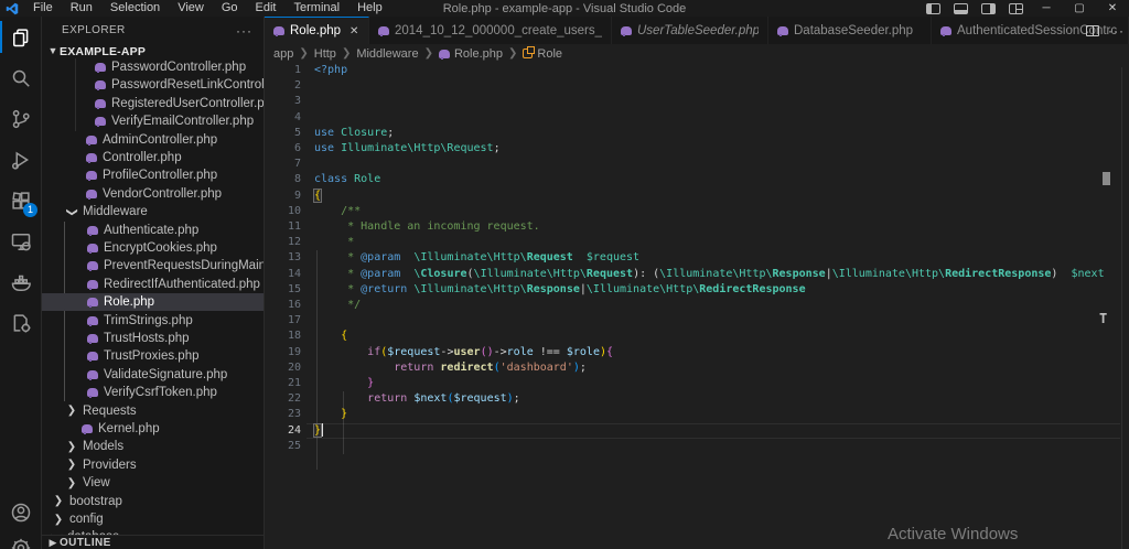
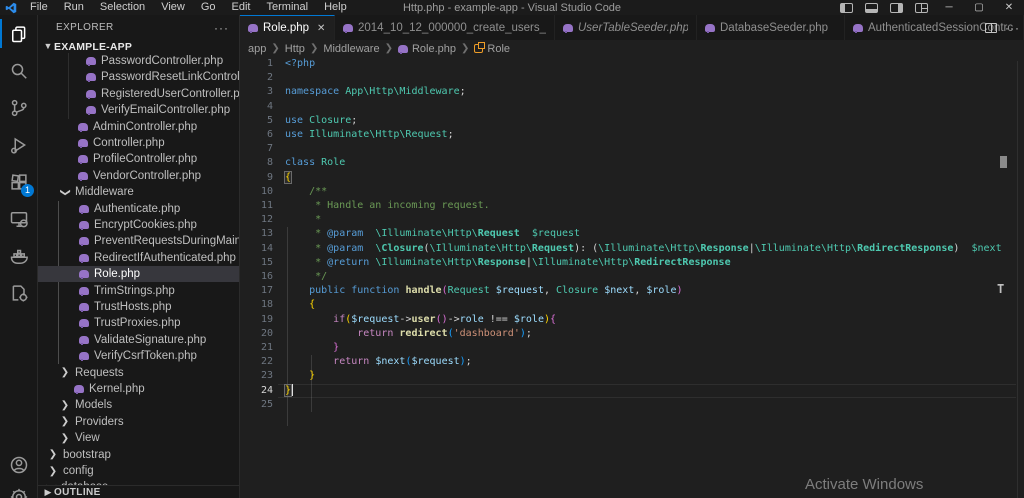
  File
  Run
  Selection
  View
  Go
  Edit
  Terminal
  Help
- Role.php - example-app - Visual Studio Code
+ Http.php - example-app - Visual Studio Code
  ─
  ▢
  ✕
  1
  EXPLORER
  ···
  ▼
  EXAMPLE-APP
  PasswordController.php
  PasswordResetLinkControl
  RegisteredUserController.p
  VerifyEmailController.php
  AdminController.php
  Controller.php
  ProfileController.php
  VendorController.php
  Middleware
  Authenticate.php
  EncryptCookies.php
  PreventRequestsDuringMain
  RedirectIfAuthenticated.php
  Role.php
  TrimStrings.php
  TrustHosts.php
  TrustProxies.php
  ValidateSignature.php
  VerifyCsrfToken.php
  ❯
  Requests
  Kernel.php
  ❯
  Models
  ❯
  Providers
  ❯
  View
  ❯
  bootstrap
  ❯
  config
  ▶
  OUTLINE
  Role.php
  ✕
  2014_10_12_000000_create_users_
  UserTableSeeder.php
  DatabaseSeeder.php
  AuthenticatedSessionCntrc
  ···
  app
  ❯
  Http
  ❯
  Middleware
  ❯
  Role.php
  ❯
  Role
  T
  1
  <?php
  2
  3
+ namespace App\Http\Middleware;
  4
  5
  use Closure;
  6
  use Illuminate\Http\Request;
  7
  8
  class Role
  9
  {
  10
  /**
  11
  * Handle an incoming request.
  12
  *
  13
  * @param \Illuminate\Http\Request $request
  14
  * @param \Closure(\Illuminate\Http\Request): (\Illuminate\Http\Response|\Illuminate\Http\RedirectResponse) $next
  15
  * @return \Illuminate\Http\Response|\Illuminate\Http\RedirectResponse
  16
  */
  17
+ public function handle(Request $request, Closure $next, $role)
  18
  {
  19
  if($request->user()->role !== $role){
  20
  return redirect('dashboard');
  21
  }
  22
  return $next($request);
  23
  }
  24
  }
  25
  Activate Windows
